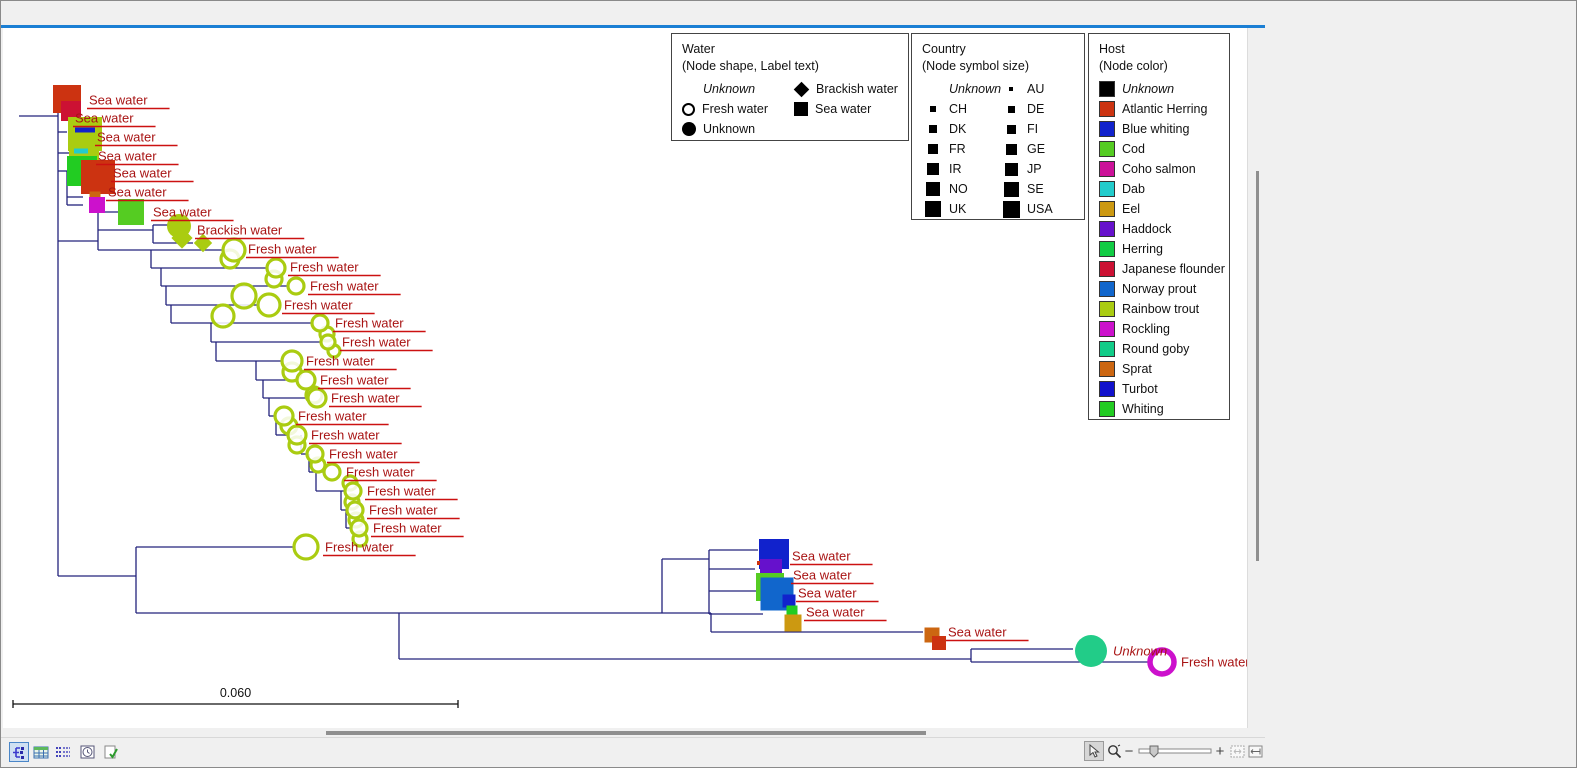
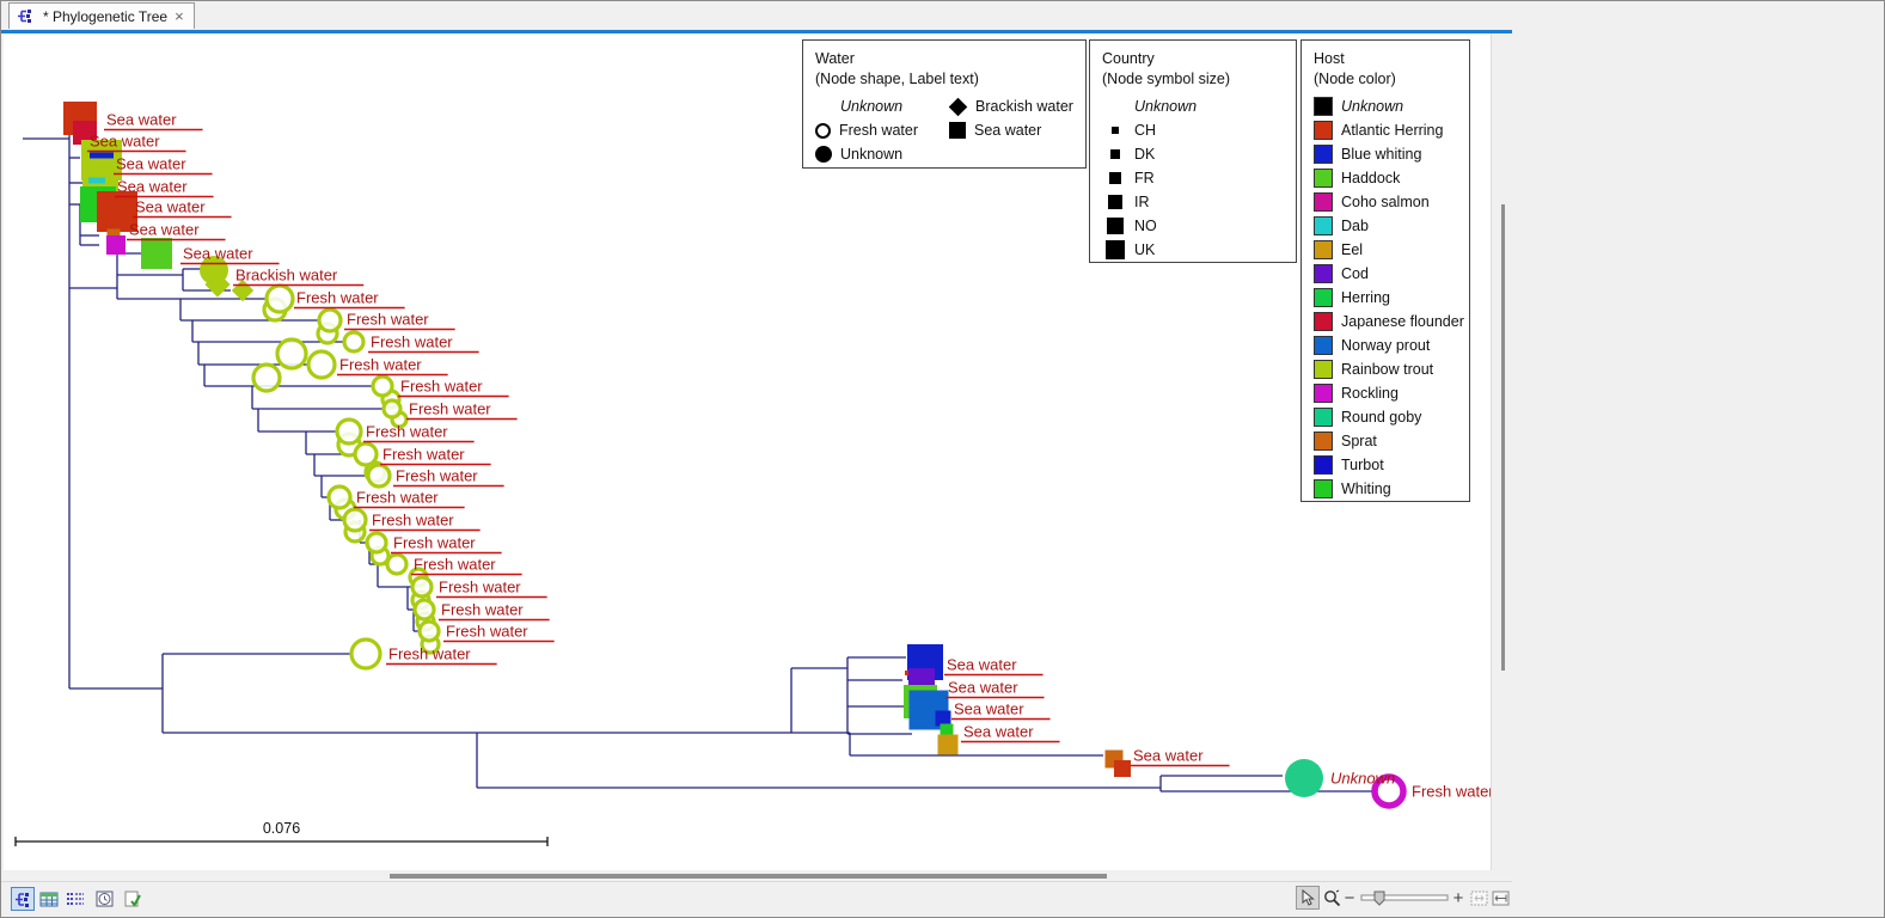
+ * Phylogenetic Tree
+ ×
  Sea water
  Sea water
  Sea water
  Sea water
  Sea water
  Sea water
  Sea water
  Brackish water
  Fresh water
  Fresh water
  Fresh water
  Fresh water
  Fresh water
  Fresh water
  Fresh water
  Fresh water
  Fresh water
  Fresh water
  Fresh water
  Fresh water
  Fresh water
  Fresh water
  Fresh water
  Fresh water
  Fresh water
  Sea water
  Sea water
  Sea water
  Sea water
  Sea water
  Unknown
  Fresh wate
- 0.060
+ 0.076
  Water
  (Node shape, Label text)
  Unknown
  Fresh water
  Unknown
  Brackish water
  Sea water
  Country
  (Node symbol size)
  Unknown
  CH
  DK
  FR
  IR
  NO
  UK
- AU
- DE
- FI
- GE
- JP
- SE
- USA
  Host
  (Node color)
  Unknown
  Atlantic Herring
  Blue whiting
- Cod
+ Haddock
  Coho salmon
  Dab
  Eel
- Haddock
+ Cod
  Herring
  Japanese flounder
  Norway prout
  Rainbow trout
  Rockling
  Round goby
  Sprat
  Turbot
  Whiting
  −
  +
